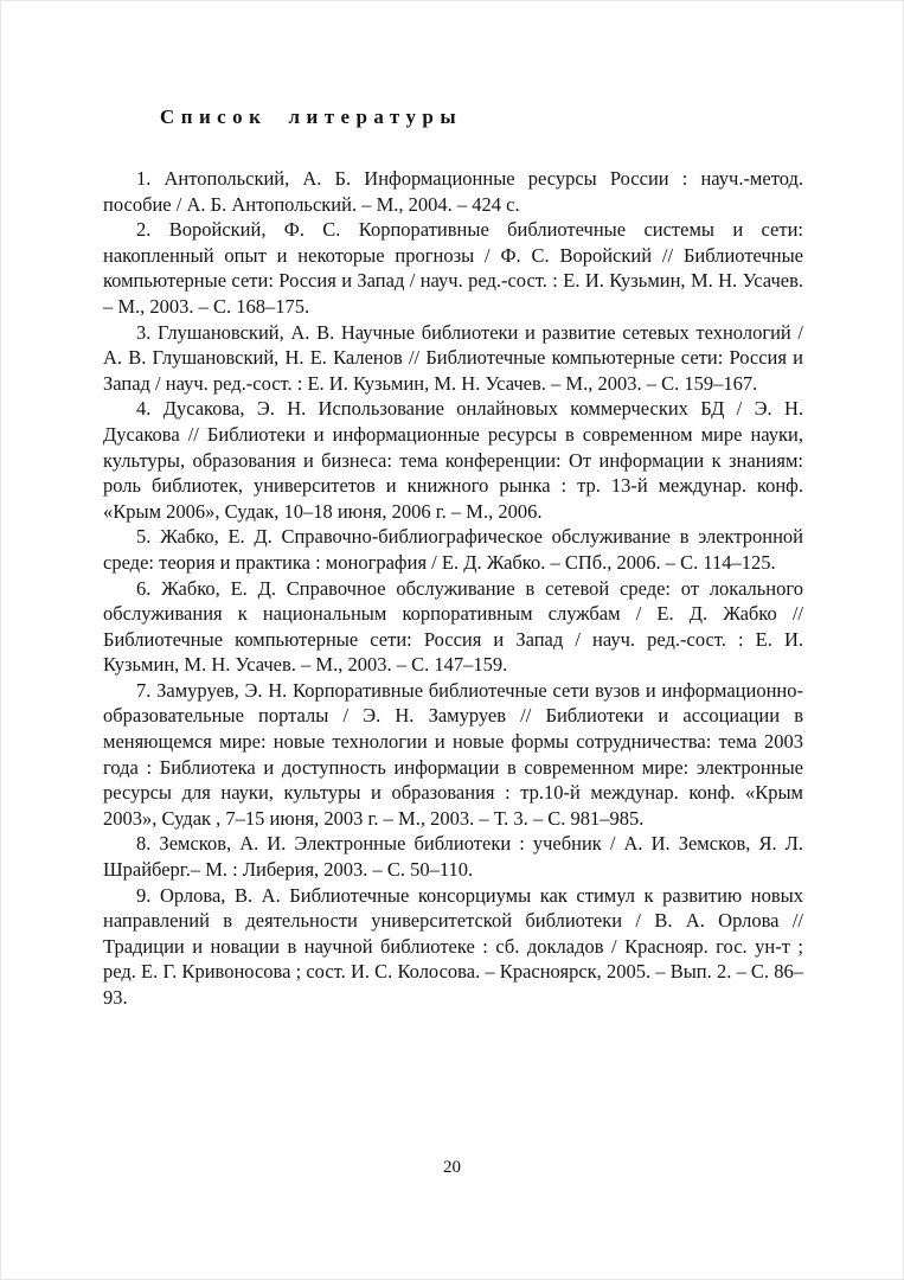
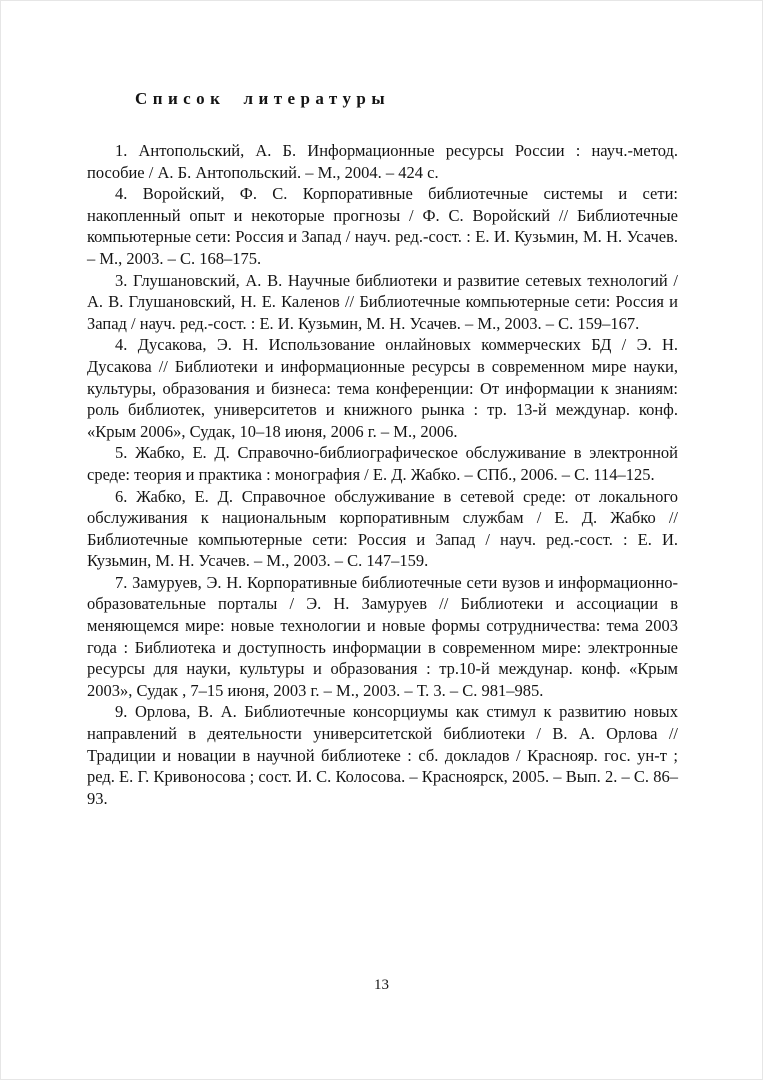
  Список литературы
  1. Антопольский, А. Б. Информационные ресурсы России : науч.-метод. пособие / А. Б. Антопольский. – М., 2004. – 424 с.
- 2. Воройский, Ф. С. Корпоративные библиотечные системы и сети: накопленный опыт и некоторые прогнозы / Ф. С. Воройский // Библиотечные компьютерные сети: Россия и Запад / науч. ред.-сост. : Е. И. Кузьмин, М. Н. Усачев. – М., 2003. – С. 168–175.
+ 4. Воройский, Ф. С. Корпоративные библиотечные системы и сети: накопленный опыт и некоторые прогнозы / Ф. С. Воройский // Библиотечные компьютерные сети: Россия и Запад / науч. ред.-сост. : Е. И. Кузьмин, М. Н. Усачев. – М., 2003. – С. 168–175.
  3. Глушановский, А. В. Научные библиотеки и развитие сетевых технологий / А. В. Глушановский, Н. Е. Каленов // Библиотечные компьютерные сети: Россия и Запад / науч. ред.-сост. : Е. И. Кузьмин, М. Н. Усачев. – М., 2003. – С. 159–167.
  4. Дусакова, Э. Н. Использование онлайновых коммерческих БД / Э. Н. Дусакова // Библиотеки и информационные ресурсы в современном мире науки, культуры, образования и бизнеса: тема конференции: От информации к знаниям: роль библиотек, университетов и книжного рынка : тр. 13-й междунар. конф. «Крым 2006», Судак, 10–18 июня, 2006 г. – М., 2006.
  5. Жабко, Е. Д. Справочно-библиографическое обслуживание в электронной среде: теория и практика : монография / Е. Д. Жабко. – СПб., 2006. – С. 114–125.
  6. Жабко, Е. Д. Справочное обслуживание в сетевой среде: от локального обслуживания к национальным корпоративным службам / Е. Д. Жабко // Библиотечные компьютерные сети: Россия и Запад / науч. ред.-сост. : Е. И. Кузьмин, М. Н. Усачев. – М., 2003. – С. 147–159.
  7. Замуруев, Э. Н. Корпоративные библиотечные сети вузов и информационно-образовательные порталы / Э. Н. Замуруев // Библиотеки и ассоциации в меняющемся мире: новые технологии и новые формы сотрудничества: тема 2003 года : Библиотека и доступность информации в современном мире: электронные ресурсы для науки, культуры и образования : тр.10-й междунар. конф. «Крым 2003», Судак , 7–15 июня, 2003 г. – М., 2003. – Т. 3. – С. 981–985.
- 8. Земсков, А. И. Электронные библиотеки : учебник / А. И. Земсков, Я. Л. Шрайберг.– М. : Либерия, 2003. – С. 50–110.
  9. Орлова, В. А. Библиотечные консорциумы как стимул к развитию новых направлений в деятельности университетской библиотеки / В. А. Орлова // Традиции и новации в научной библиотеке : сб. докладов / Краснояр. гос. ун-т ; ред. Е. Г. Кривоносова ; сост. И. С. Колосова. – Красноярск, 2005. – Вып. 2. – С. 86–93.
- 20
+ 13
